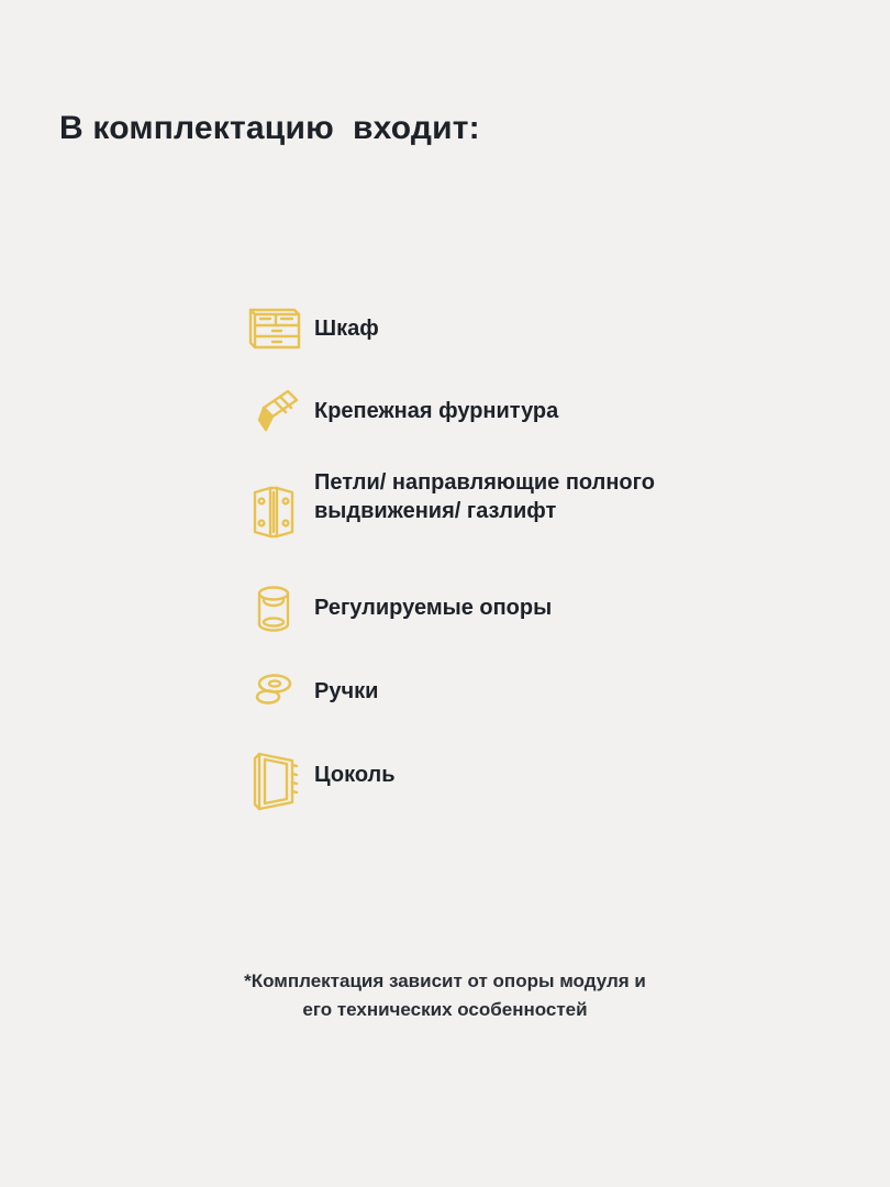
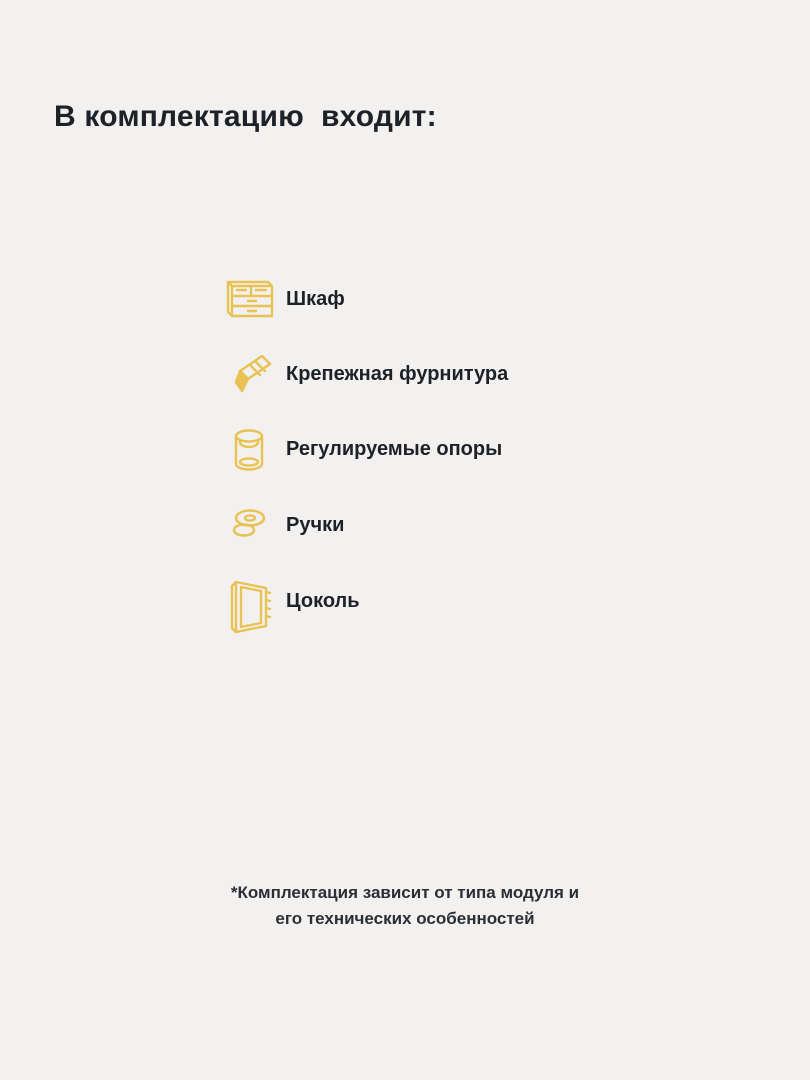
  В комплектацию входит:
  Шкаф
  Крепежная фурнитура
- Петли/ направляющие полного выдвижения/ газлифт
  Регулируемые опоры
  Ручки
  Цоколь
- *Комплектация зависит от опоры модуля и
+ *Комплектация зависит от типа модуля и
  его технических особенностей
